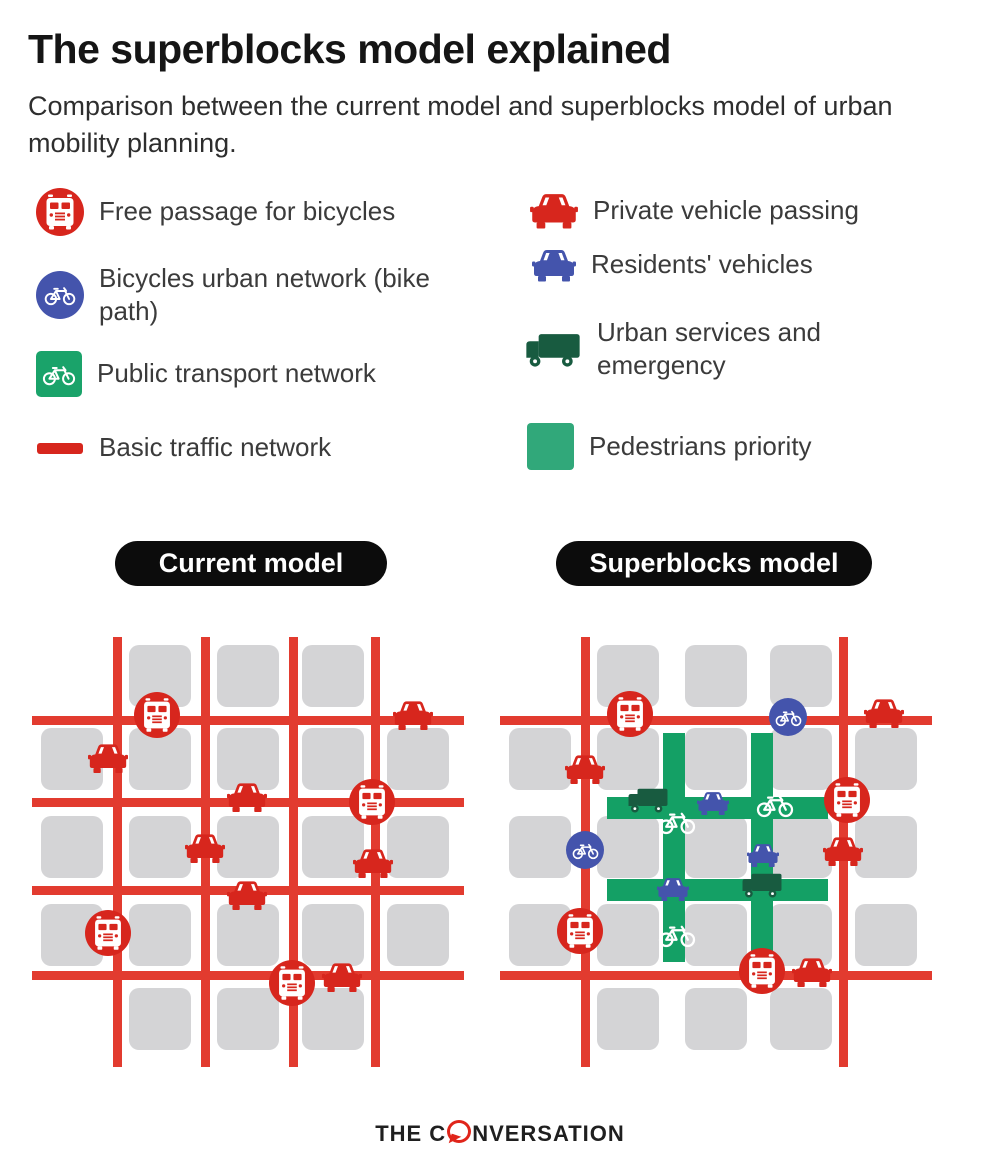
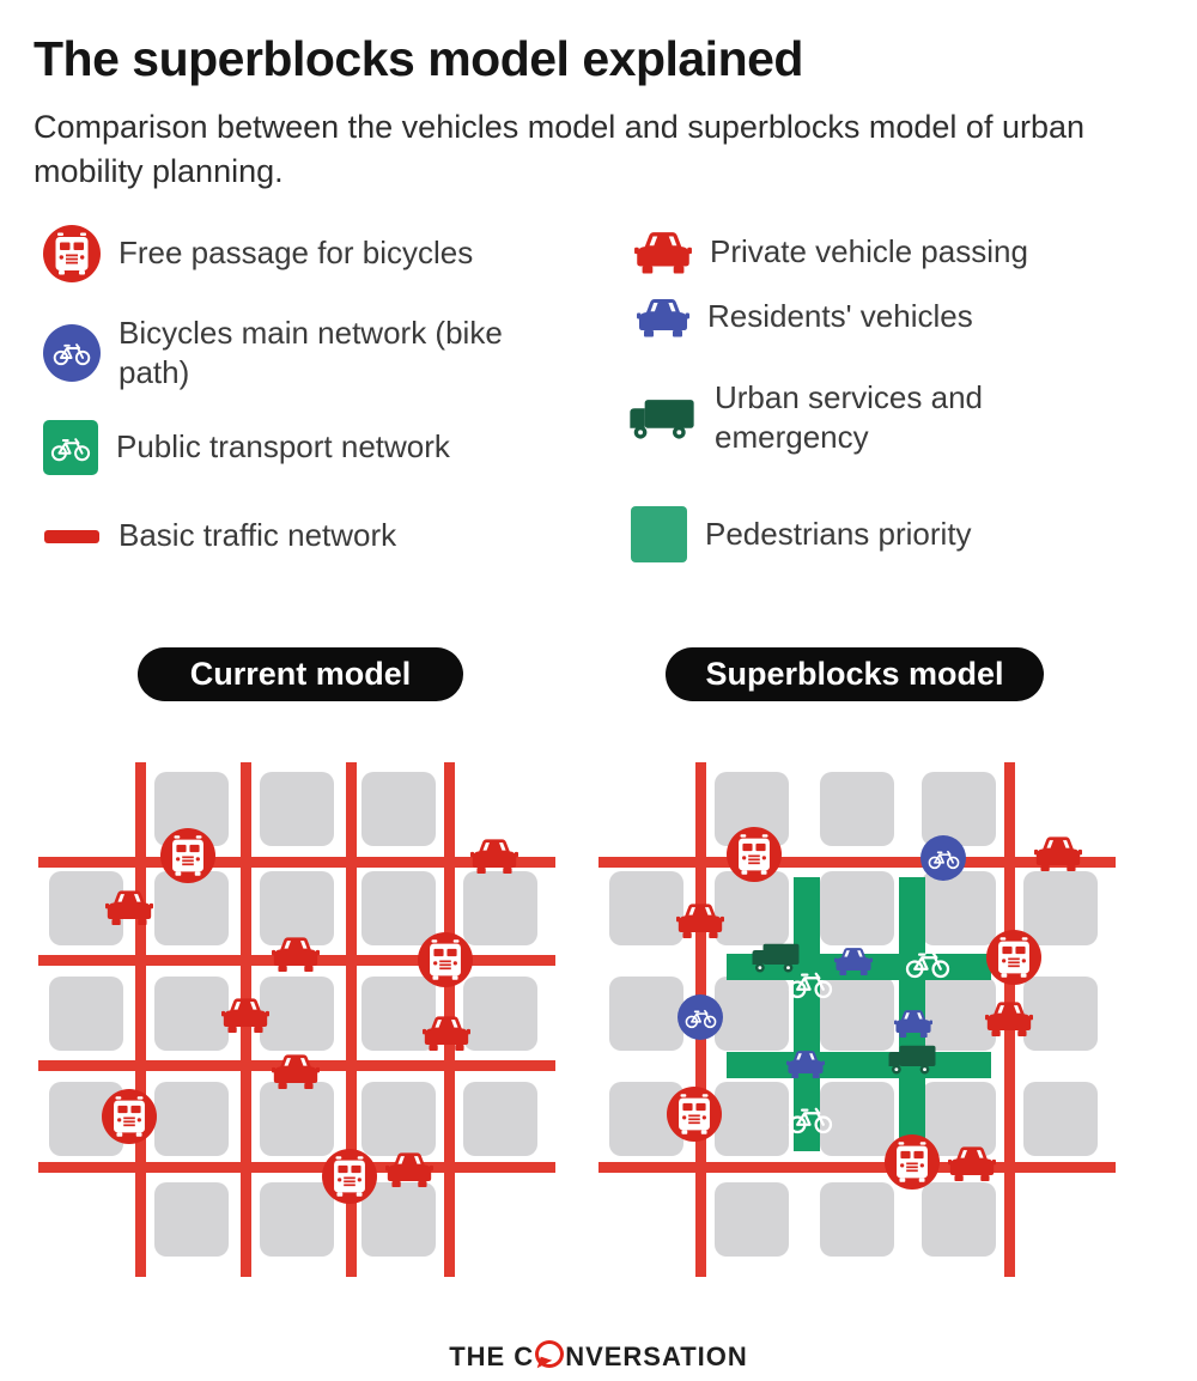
  The superblocks model explained
- Comparison between the current model and superblocks model of urban mobility planning.
+ Comparison between the vehicles model and superblocks model of urban mobility planning.
  Free passage for bicycles
- Bicycles urban network (bike path)
+ Bicycles main network (bike path)
  Public transport network
  Basic traffic network
  Private vehicle passing
  Residents' vehicles
  Urban services and emergency
  Pedestrians priority
  Current model
  Superblocks model
  THE C NVERSATION
